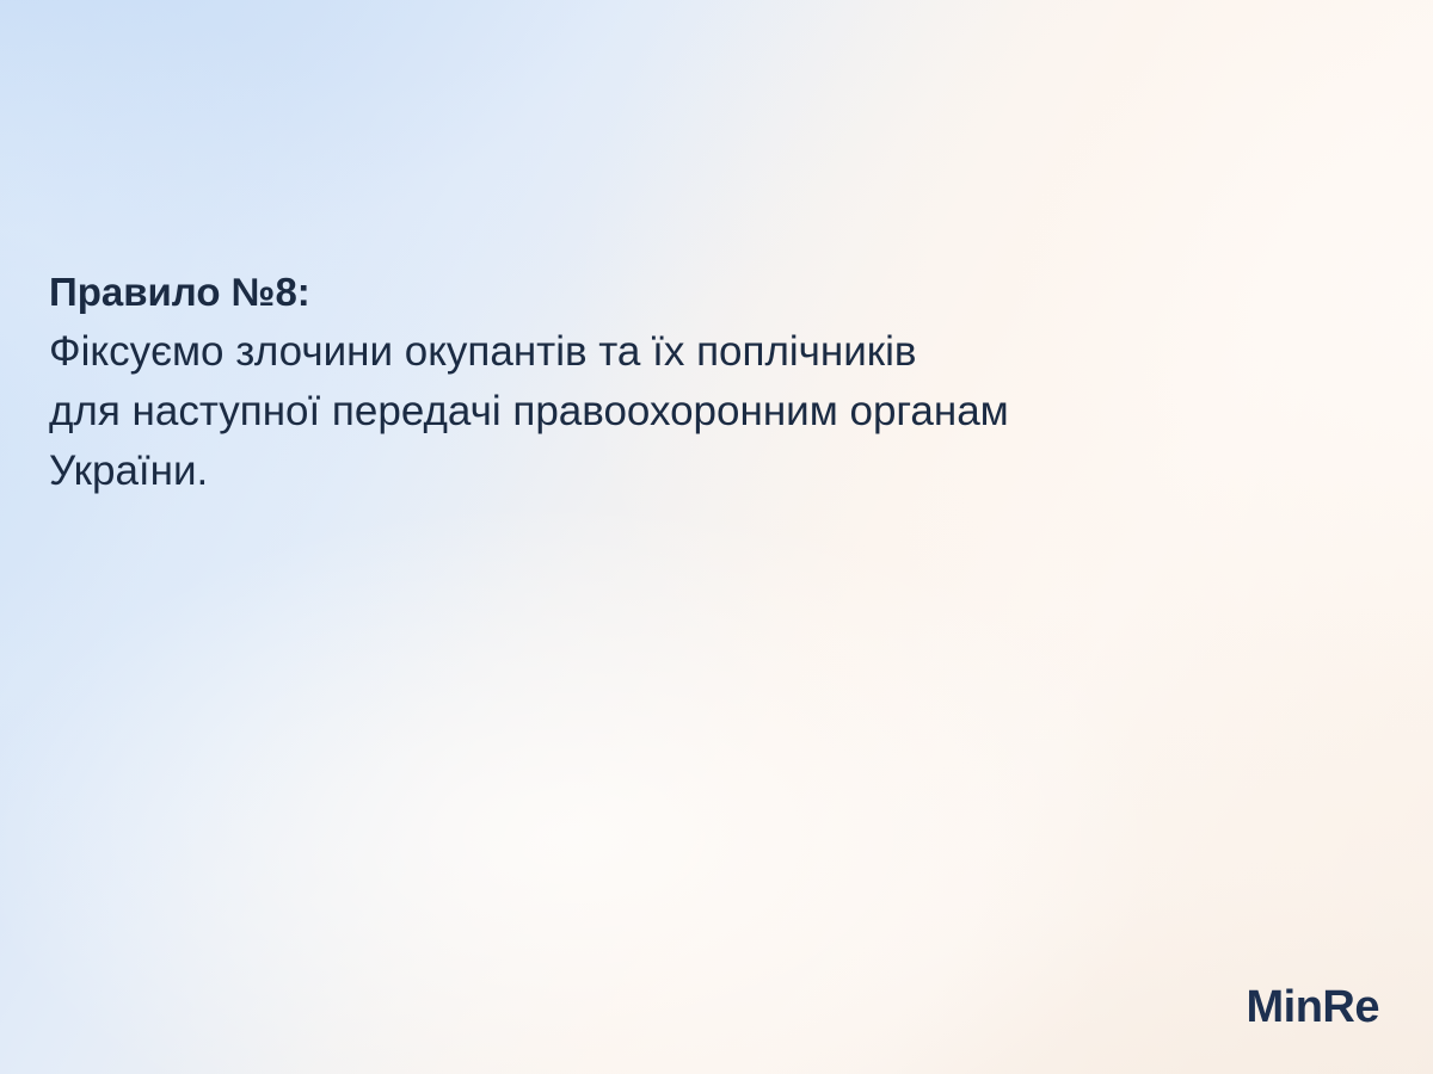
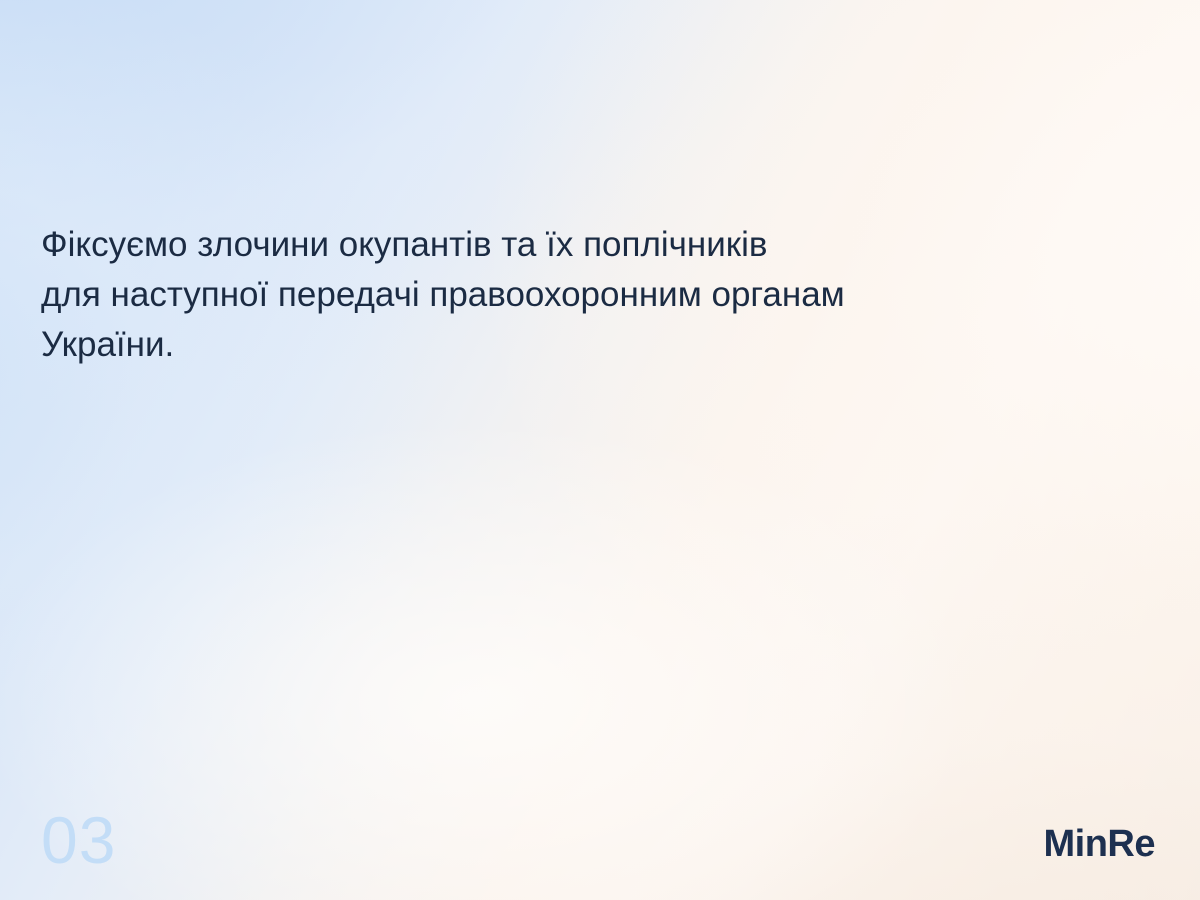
- Правило №8:
  Фіксуємо злочини окупантів та їх поплічників
  для наступної передачі правоохоронним органам
  України.
+ 03
  MinRe
